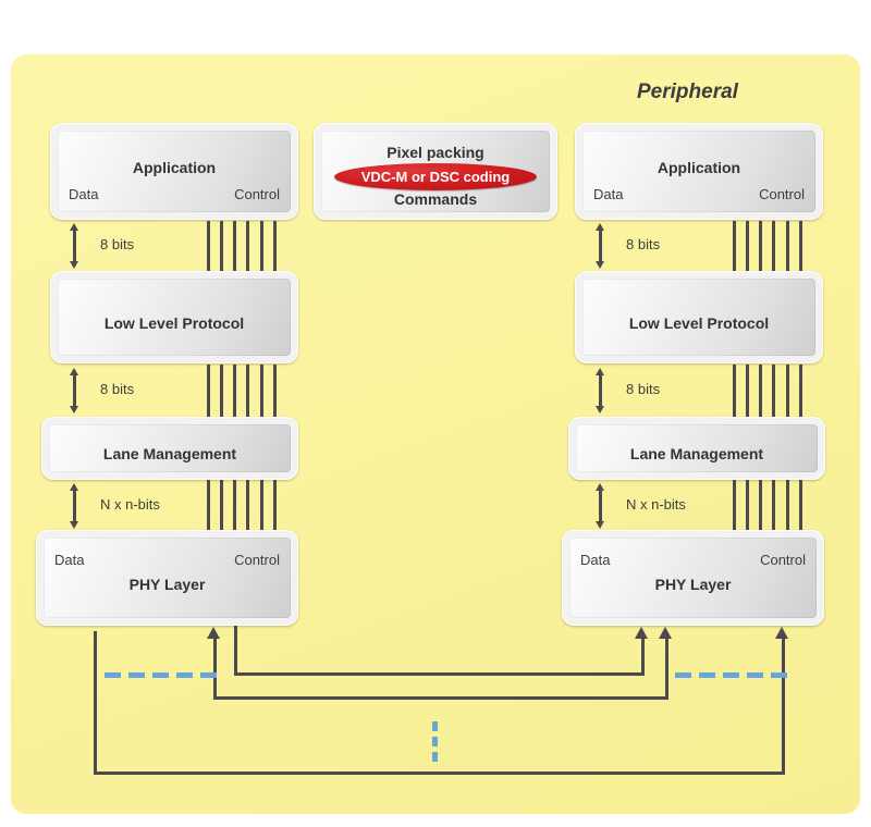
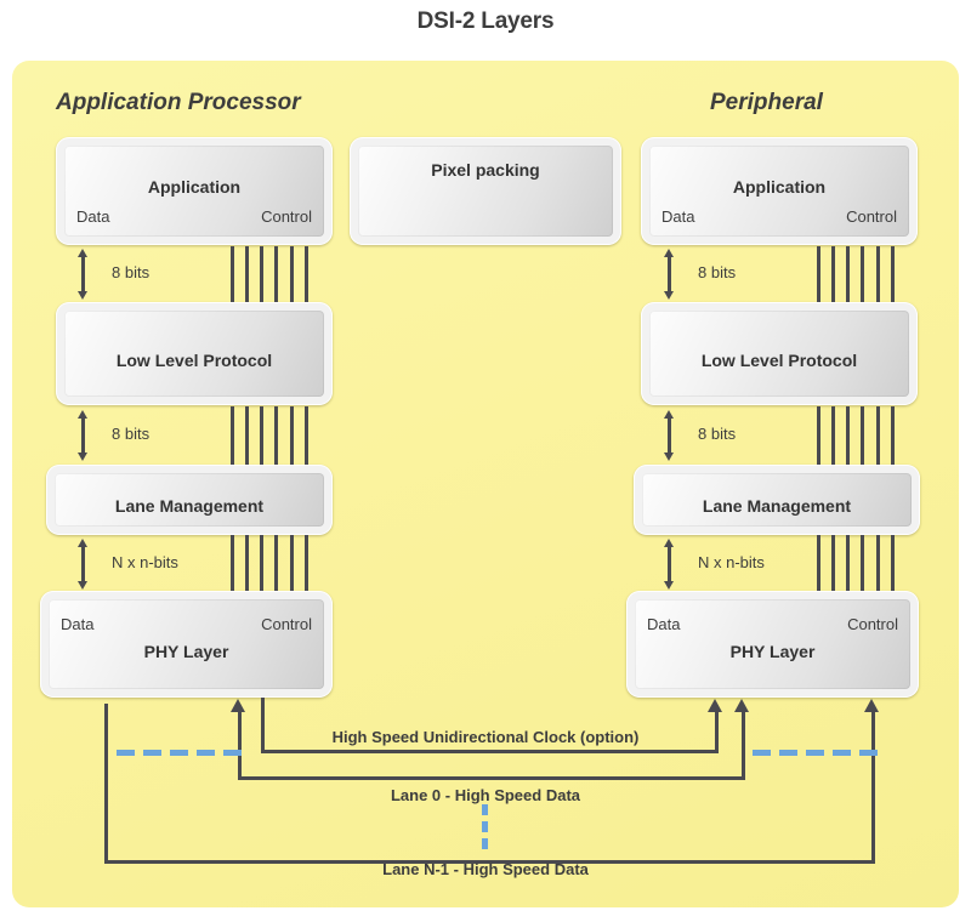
+ DSI-2 Layers
+ Application Processor
  Peripheral
  Pixel packing
- VDC-M or DSC coding
- Commands
  Application
  Data
  Control
  Low Level Protocol
  Lane Management
  Data
  Control
  PHY Layer
  8 bits
  8 bits
  N x n-bits
  Application
  Data
  Control
  Low Level Protocol
  Lane Management
  Data
  Control
  PHY Layer
  8 bits
  8 bits
  N x n-bits
+ High Speed Unidirectional Clock (option)
+ Lane 0 - High Speed Data
+ Lane N-1 - High Speed Data
